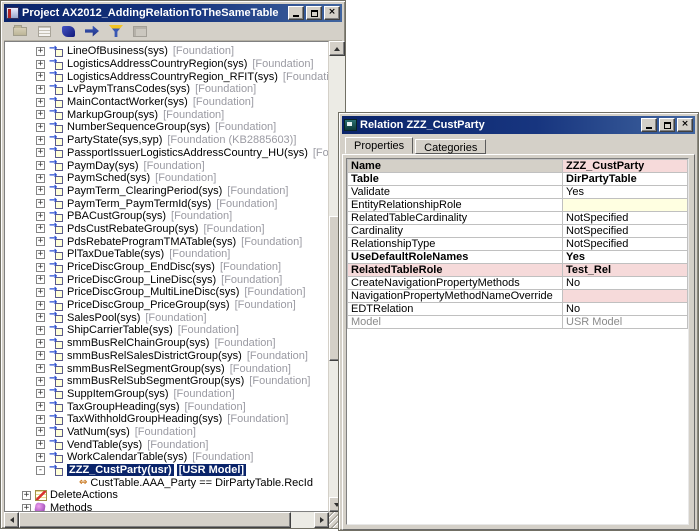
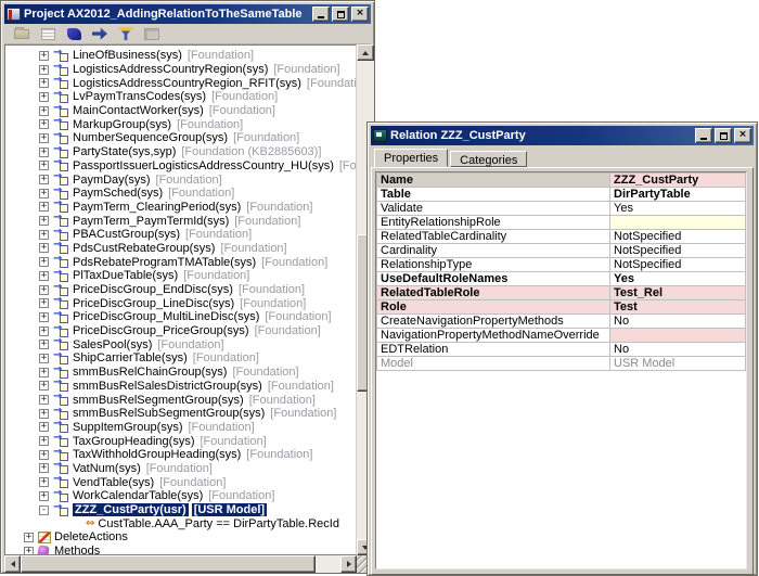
  Project AX2012_AddingRelationToTheSameTable
  ×
  +
  LineOfBusiness(sys)
  [Foundation]
  +
  LogisticsAddressCountryRegion(sys)
  [Foundation]
  +
  LogisticsAddressCountryRegion_RFIT(sys)
  [Foundati
  +
  LvPaymTransCodes(sys)
  [Foundation]
  +
  MainContactWorker(sys)
  [Foundation]
  +
  MarkupGroup(sys)
  [Foundation]
  +
  NumberSequenceGroup(sys)
  [Foundation]
  +
  PartyState(sys,syp)
  [Foundation (KB2885603)]
  +
  PassportIssuerLogisticsAddressCountry_HU(sys)
  +
  PaymDay(sys)
  [Foundation]
  +
  PaymSched(sys)
  [Foundation]
  +
  PaymTerm_ClearingPeriod(sys)
  [Foundation]
  +
  PaymTerm_PaymTermId(sys)
  [Foundation]
  +
  PBACustGroup(sys)
  [Foundation]
  +
  PdsCustRebateGroup(sys)
  [Foundation]
  +
  PdsRebateProgramTMATable(sys)
  [Foundation]
  +
  PlTaxDueTable(sys)
  [Foundation]
  +
  PriceDiscGroup_EndDisc(sys)
  [Foundation]
  +
  PriceDiscGroup_LineDisc(sys)
  [Foundation]
  +
  PriceDiscGroup_MultiLineDisc(sys)
  [Foundation]
  +
  PriceDiscGroup_PriceGroup(sys)
  [Foundation]
  +
  SalesPool(sys)
  [Foundation]
  +
  ShipCarrierTable(sys)
  [Foundation]
  +
  smmBusRelChainGroup(sys)
  [Foundation]
  +
  smmBusRelSalesDistrictGroup(sys)
  [Foundation]
  +
  smmBusRelSegmentGroup(sys)
  [Foundation]
  +
  smmBusRelSubSegmentGroup(sys)
  [Foundation]
  +
  SuppItemGroup(sys)
  [Foundation]
  +
  TaxGroupHeading(sys)
  [Foundation]
  +
  TaxWithholdGroupHeading(sys)
  [Foundation]
  +
  VatNum(sys)
  [Foundation]
  +
  VendTable(sys)
  [Foundation]
  +
  WorkCalendarTable(sys)
  [Foundation]
  -
  ZZZ_CustParty(usr)
  [USR Model]
  ⇔
  CustTable.AAA_Party == DirPartyTable.RecId
  +
  DeleteActions
  +
  Methods
  Relation ZZZ_CustParty
  ×
  Properties
  Categories
  Name	ZZZ_CustParty
  Table	DirPartyTable
  Validate	Yes
  EntityRelationshipRole
  RelatedTableCardinality	NotSpecified
  Cardinality	NotSpecified
  RelationshipType	NotSpecified
  UseDefaultRoleNames	Yes
  RelatedTableRole	Test_Rel
+ Role	Test
  CreateNavigationPropertyMethods	No
  NavigationPropertyMethodNameOverride
  EDTRelation	No
  Model	USR Model
